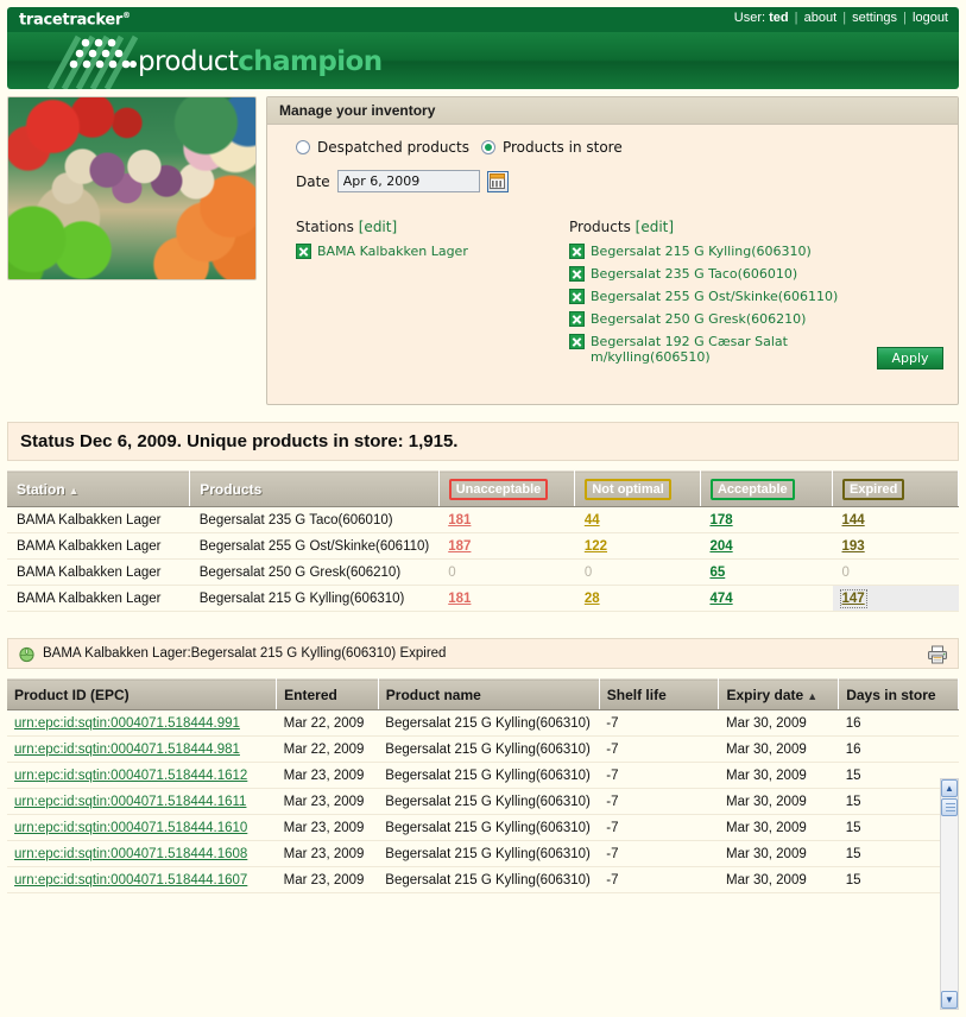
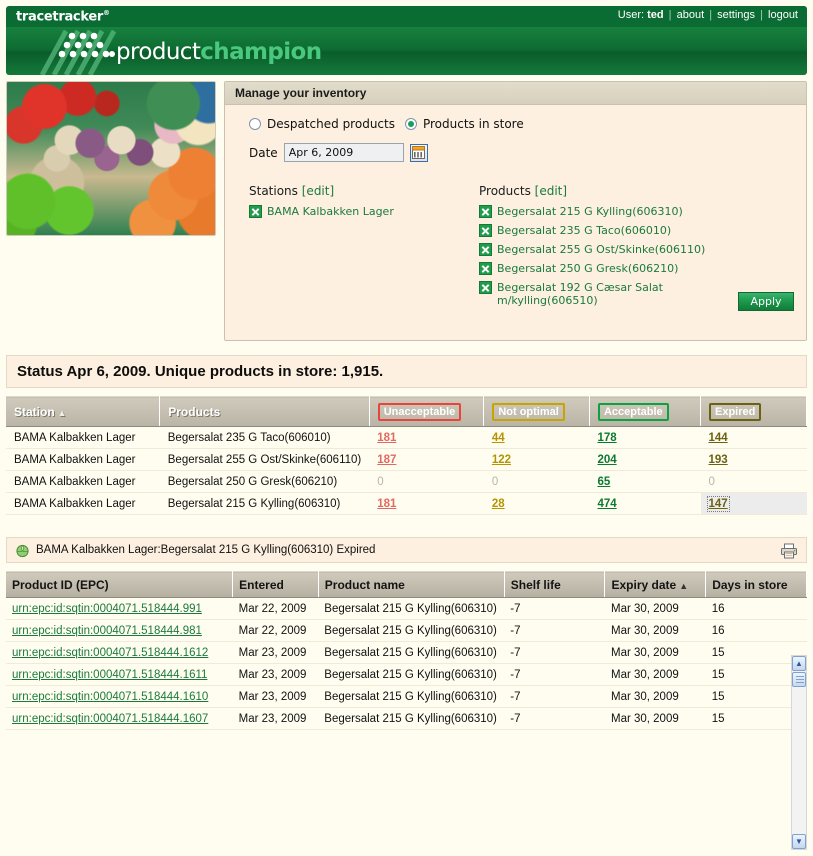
  tracetracker®
  User: ted | about | settings | logout
  productchampion
  Manage your inventory
  Despatched products
  Products in store
  Date
  Apr 6, 2009
  Stations [edit]
  BAMA Kalbakken Lager
  Products [edit]
  Begersalat 215 G Kylling(606310)
  Begersalat 235 G Taco(606010)
  Begersalat 255 G Ost/Skinke(606110)
  Begersalat 250 G Gresk(606210)
  Begersalat 192 G Cæsar Salat m/kylling(606510)
  Apply
- Status Dec 6, 2009. Unique products in store: 1,915.
+ Status Apr 6, 2009. Unique products in store: 1,915.
  Station ▲	Products	Unacceptable	Not optimal	Acceptable	Expired
  BAMA Kalbakken Lager	Begersalat 235 G Taco(606010)	181	44	178	144
  BAMA Kalbakken Lager	Begersalat 255 G Ost/Skinke(606110)	187	122	204	193
  BAMA Kalbakken Lager	Begersalat 250 G Gresk(606210)	0	0	65	0
  BAMA Kalbakken Lager	Begersalat 215 G Kylling(606310)	181	28	474	147
  BAMA Kalbakken Lager:Begersalat 215 G Kylling(606310) Expired
  Product ID (EPC)	Entered	Product name	Shelf life	Expiry date ▲	Days in store
  urn:epc:id:sqtin:0004071.518444.991	Mar 22, 2009	Begersalat 215 G Kylling(606310)	-7	Mar 30, 2009	16
  urn:epc:id:sqtin:0004071.518444.981	Mar 22, 2009	Begersalat 215 G Kylling(606310)	-7	Mar 30, 2009	16
  urn:epc:id:sqtin:0004071.518444.1612	Mar 23, 2009	Begersalat 215 G Kylling(606310)	-7	Mar 30, 2009	15
  urn:epc:id:sqtin:0004071.518444.1611	Mar 23, 2009	Begersalat 215 G Kylling(606310)	-7	Mar 30, 2009	15
  urn:epc:id:sqtin:0004071.518444.1610	Mar 23, 2009	Begersalat 215 G Kylling(606310)	-7	Mar 30, 2009	15
- urn:epc:id:sqtin:0004071.518444.1608	Mar 23, 2009	Begersalat 215 G Kylling(606310)	-7	Mar 30, 2009	15
  urn:epc:id:sqtin:0004071.518444.1607	Mar 23, 2009	Begersalat 215 G Kylling(606310)	-7	Mar 30, 2009	15
  ▲
  ▼
